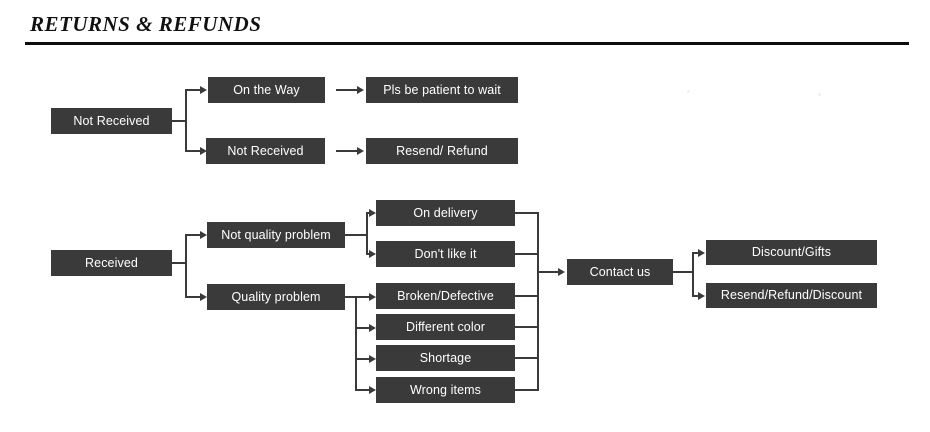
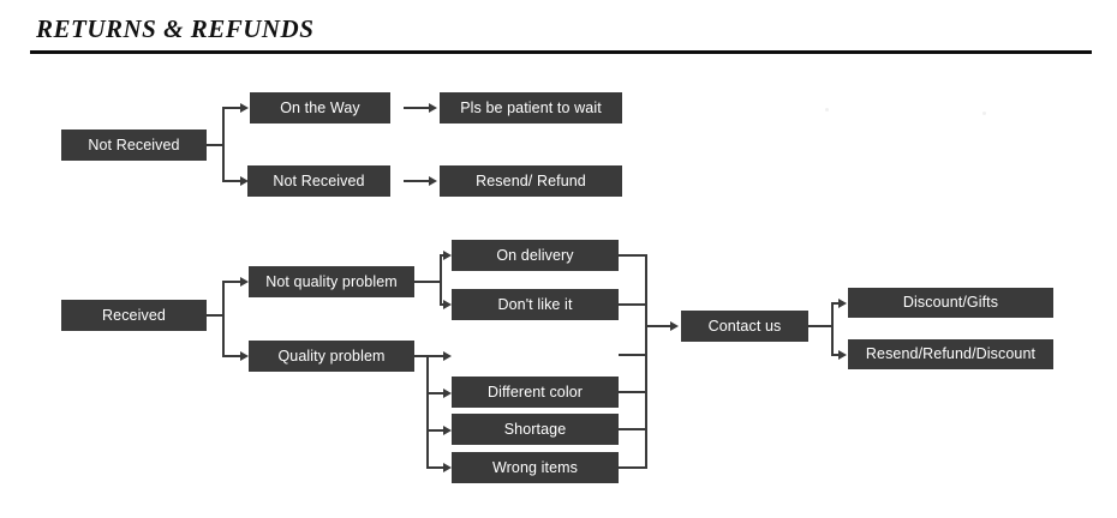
  RETURNS & REFUNDS
  Not Received
  On the Way
  Pls be patient to wait
  Not Received
  Resend/ Refund
  Received
  Not quality problem
  Quality problem
  On delivery
  Don't like it
- Broken/Defective
  Different color
  Shortage
  Wrong items
  Contact us
  Discount/Gifts
  Resend/Refund/Discount
